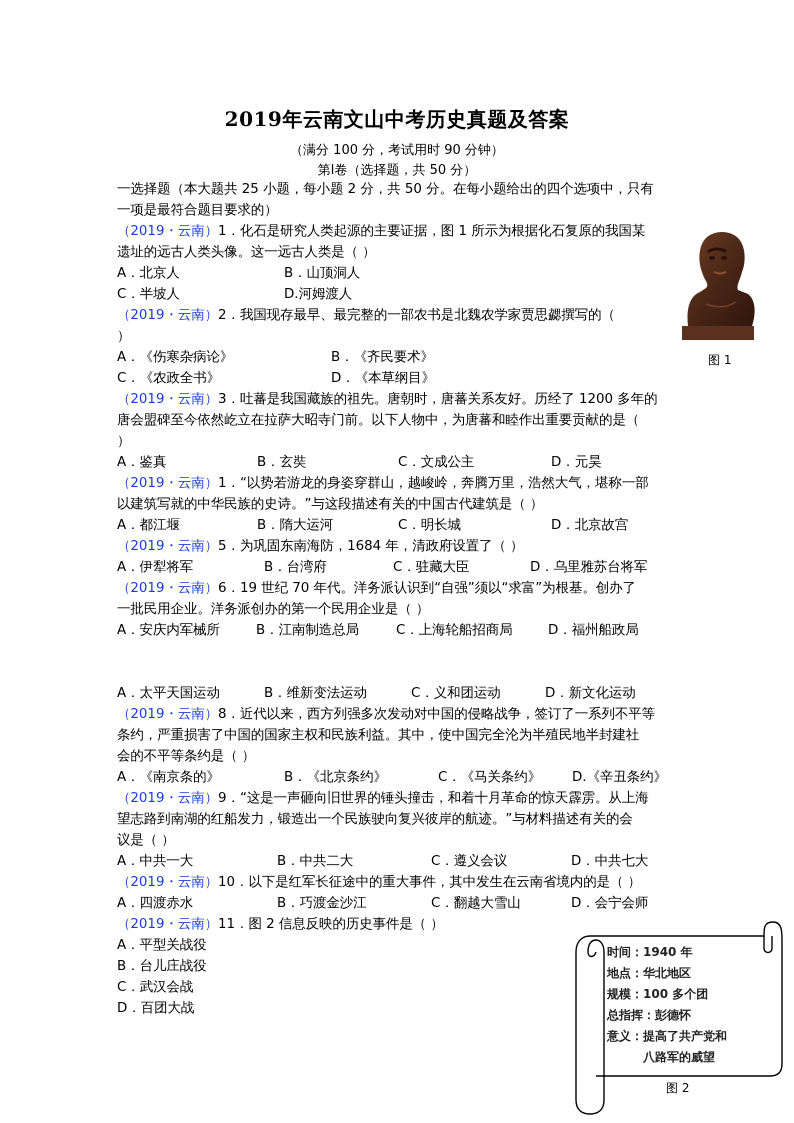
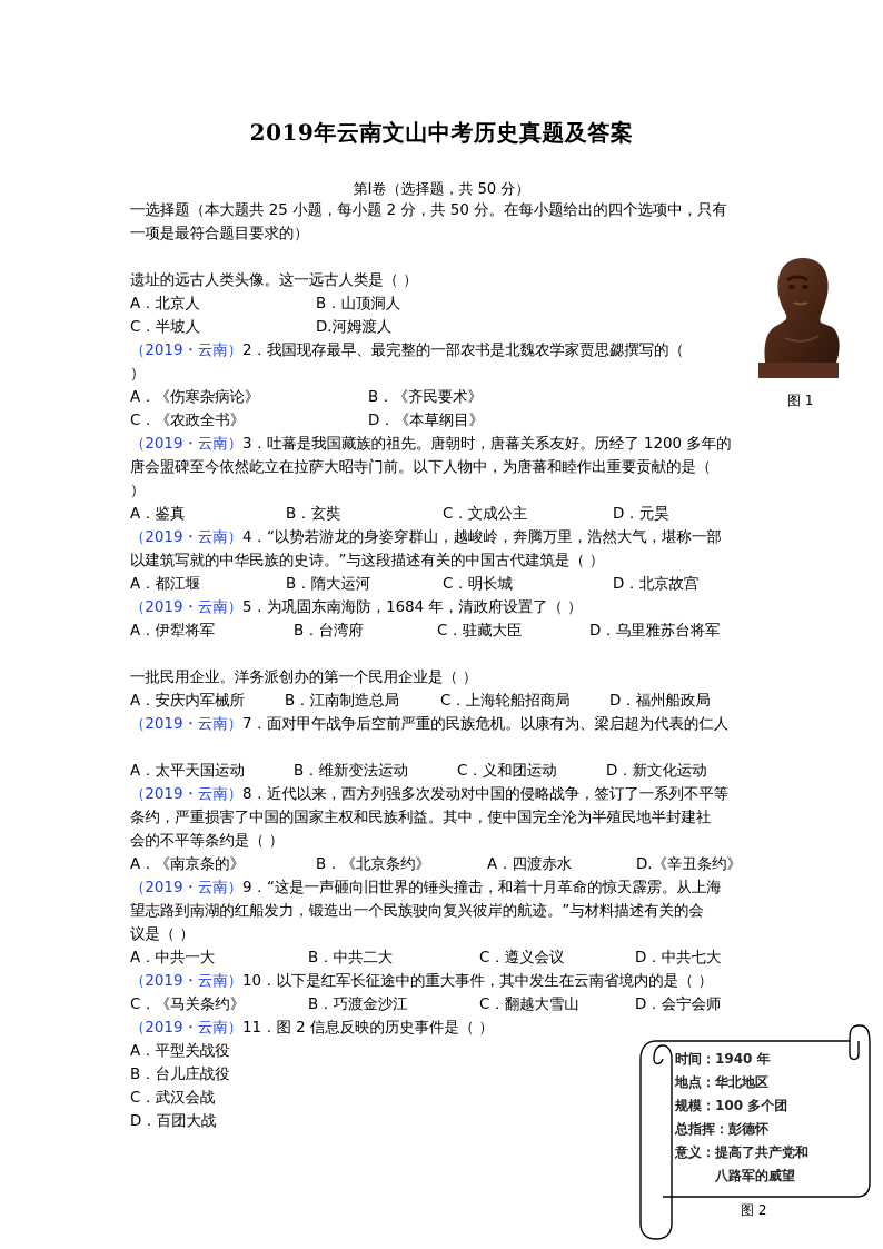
  2019年云南文山中考历史真题及答案
- （满分 100 分，考试用时 90 分钟）
  第Ⅰ卷（选择题，共 50 分）
  一选择题（本大题共 25 小题，每小题 2 分，共 50 分。在每小题给出的四个选项中，只有
  一项是最符合题目要求的）
- （2019・云南）1．化石是研究人类起源的主要证据，图 1 所示为根据化石复原的我国某
  遗址的远古人类头像。这一远古人类是（ ）
  A．北京人
  B．山顶洞人
  C．半坡人
  D.河姆渡人
  （2019・云南）2．我国现存最早、最完整的一部农书是北魏农学家贾思勰撰写的（
  ）
  A．《伤寒杂病论》
  B．《齐民要术》
  C．《农政全书》
  D．《本草纲目》
  （2019・云南）3．吐蕃是我国藏族的祖先。唐朝时，唐蕃关系友好。历经了 1200 多年的
  唐会盟碑至今依然屹立在拉萨大昭寺门前。以下人物中，为唐蕃和睦作出重要贡献的是（
  ）
  A．鉴真
  B．玄奘
  C．文成公主
  D．元昊
- （2019・云南）1．“以势若游龙的身姿穿群山，越峻岭，奔腾万里，浩然大气，堪称一部
+ （2019・云南）4．“以势若游龙的身姿穿群山，越峻岭，奔腾万里，浩然大气，堪称一部
  以建筑写就的中华民族的史诗。”与这段描述有关的中国古代建筑是（ ）
  A．都江堰
  B．隋大运河
  C．明长城
  D．北京故宫
  （2019・云南）5．为巩固东南海防，1684 年，清政府设置了（ ）
  A．伊犁将军
  B．台湾府
  C．驻藏大臣
  D．乌里雅苏台将军
- （2019・云南）6．19 世纪 70 年代。洋务派认识到“自强”须以“求富”为根基。创办了
  一批民用企业。洋务派创办的第一个民用企业是（ ）
  A．安庆内军械所
  B．江南制造总局
  C．上海轮船招商局
  D．福州船政局
+ （2019・云南）7．面对甲午战争后空前严重的民族危机。以康有为、梁启超为代表的仁人
  A．太平天国运动
  B．维新变法运动
  C．义和团运动
  D．新文化运动
  （2019・云南）8．近代以来，西方列强多次发动对中国的侵略战争，签订了一系列不平等
  条约，严重损害了中国的国家主权和民族利益。其中，使中国完全沦为半殖民地半封建社
  会的不平等条约是（ ）
  A．《南京条的》
  B．《北京条约》
- C．《马关条约》
+ A．四渡赤水
  D.《辛丑条约》
  （2019・云南）9．“这是一声砸向旧世界的锤头撞击，和着十月革命的惊天霹雳。从上海
  望志路到南湖的红船发力，锻造出一个民族驶向复兴彼岸的航迹。”与材料描述有关的会
  议是（ ）
  A．中共一大
  B．中共二大
  C．遵义会议
  D．中共七大
  （2019・云南）10．以下是红军长征途中的重大事件，其中发生在云南省境内的是（ ）
- A．四渡赤水
+ C．《马关条约》
  B．巧渡金沙江
  C．翻越大雪山
  D．会宁会师
  （2019・云南）11．图 2 信息反映的历史事件是（ ）
  A．平型关战役
  B．台儿庄战役
  C．武汉会战
  D．百团大战
  图 1
  时间：1940 年
  地点：华北地区
  规模：100 多个团
  总指挥：彭德怀
  意义：提高了共产党和
  八路军的威望
  图 2
